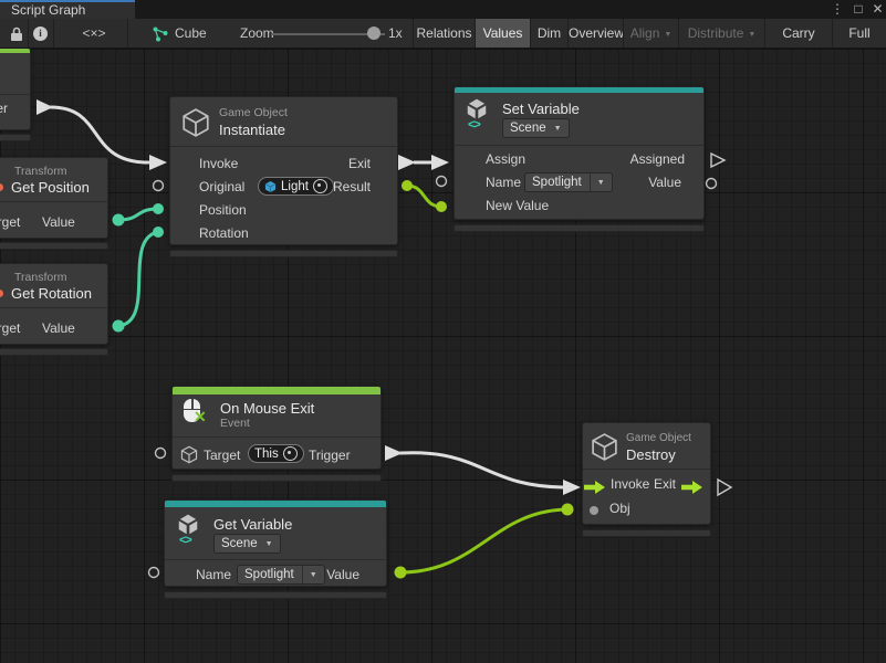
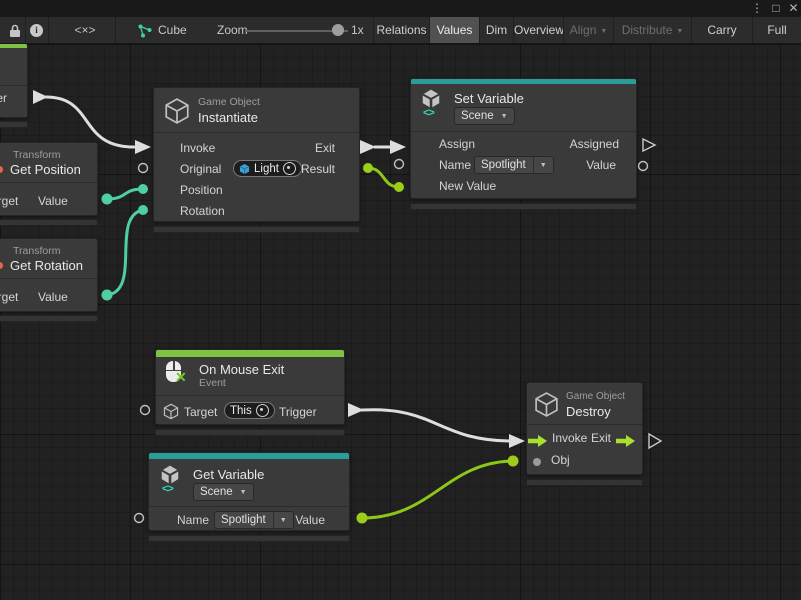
- Script Graph
  ⋮
  □
  ✕
  i
  <×>
  Cube
  Zoom
  1x
  Relations
  Values
  Dim
  Overview
  Align
  Distribute
  Carry
  Transform
  Get Position
  Value
  Transform
  Get Rotation
  Value
  Game Object
  Instantiate
  Invoke
  Exit
  Original
  Light
  Result
  Position
  Rotation
  <>
  Set Variable
  Scene
  Assign
  Assigned
  Name
  Spotlight
  Value
  New Value
  ✕
  On Mouse Exit
  Event
  Target
  This
  Trigger
  <>
  Get Variable
  Scene
  Name
  Spotlight
  Value
  Game Object
  Destroy
  Invoke
  Exit
  Obj
